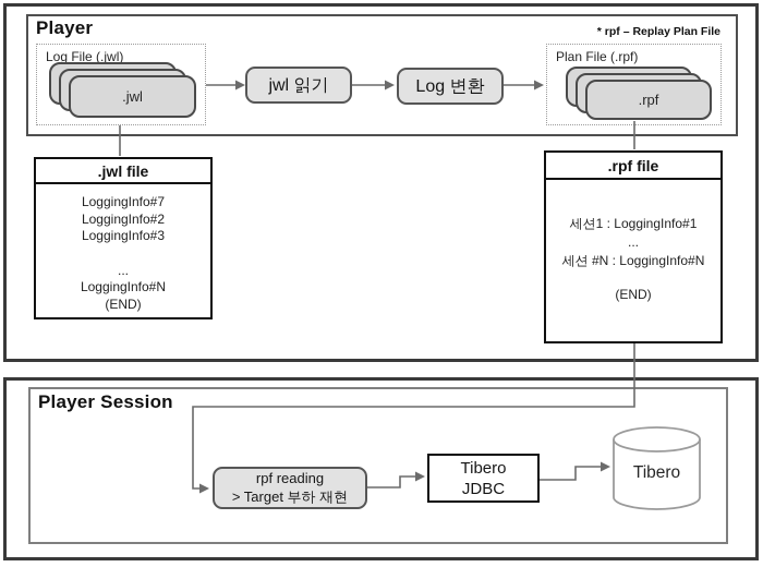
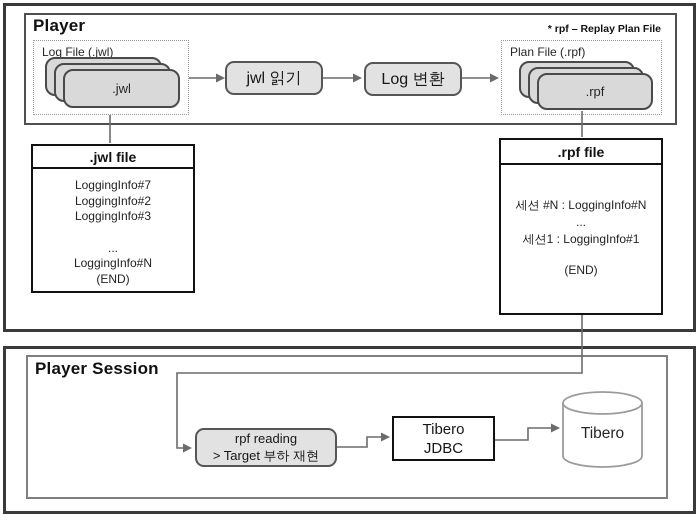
  Player
  Log File (.jwl)
  .jwl
  jwl 읽기
  Log 변환
  * rpf – Replay Plan File
  Plan File (.rpf)
  .rpf
  .jwl file
  LoggingInfo#7
  LoggingInfo#2
  LoggingInfo#3
  ...
  LoggingInfo#N
  (END)
  .rpf file
- 세션1 : LoggingInfo#1
+ 세션 #N : LoggingInfo#N
  ...
- 세션 #N : LoggingInfo#N
+ 세션1 : LoggingInfo#1
  (END)
  Player Session
  rpf reading
  > Target 부하 재현
  Tibero
  JDBC
  Tibero
